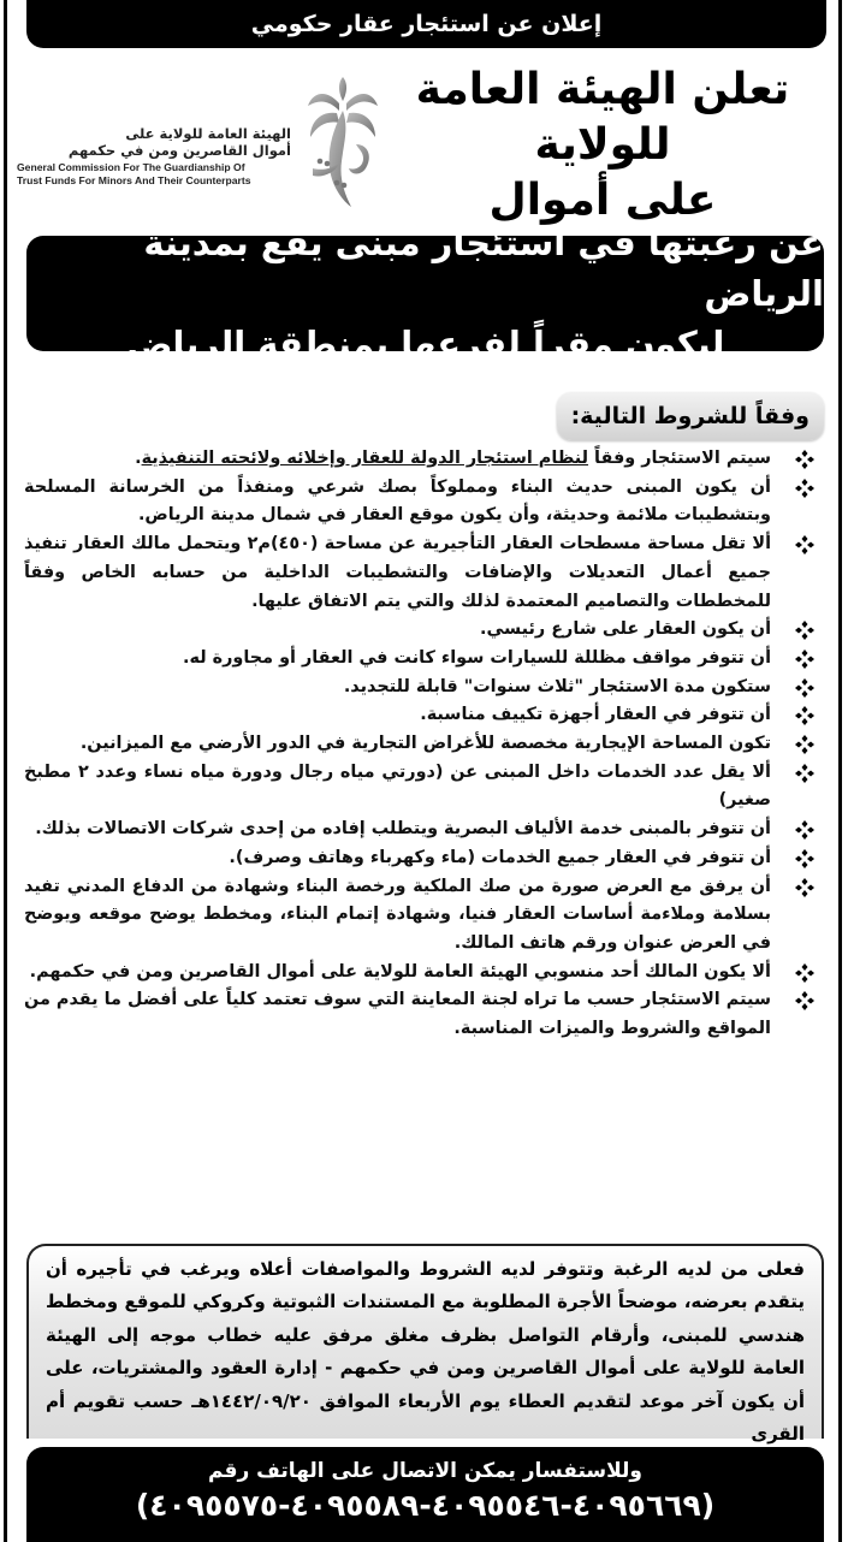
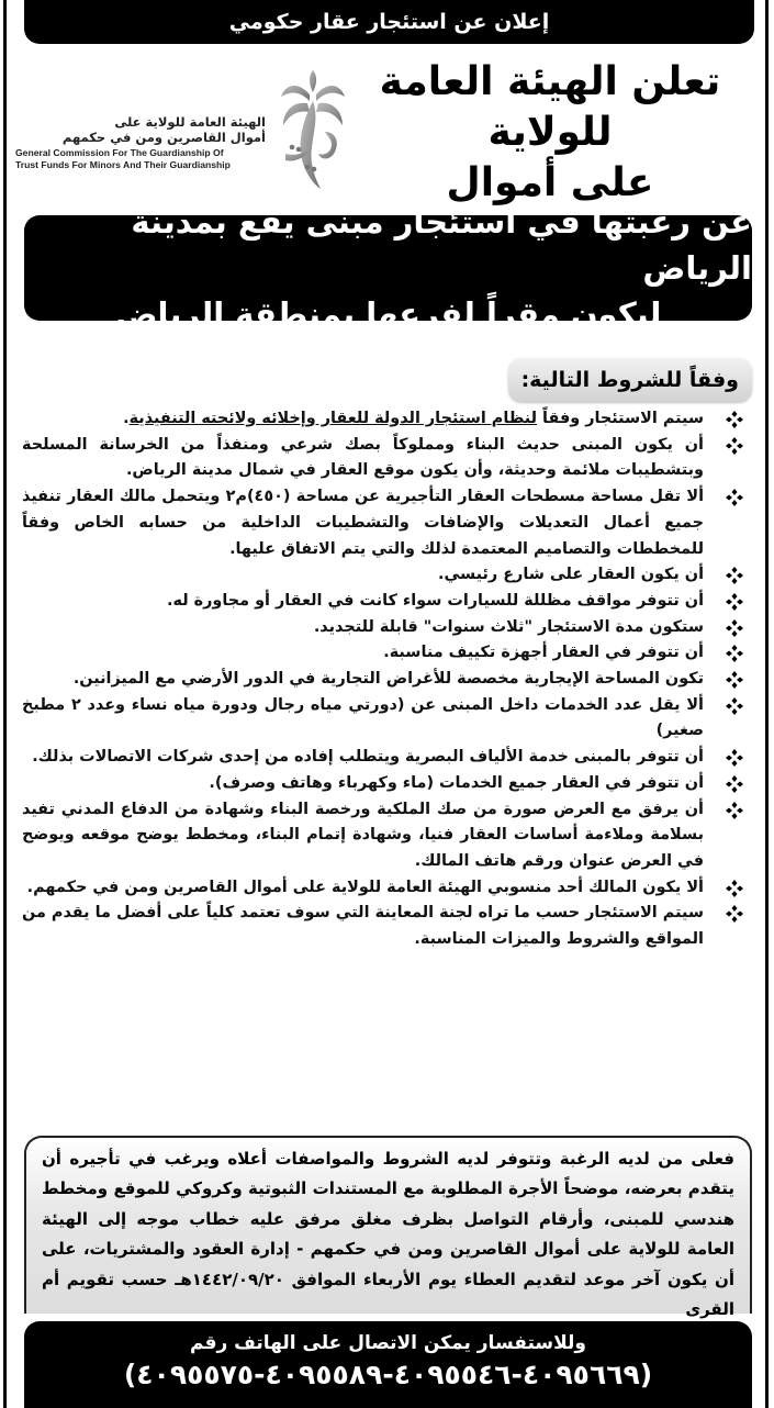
  إعلان عن استئجار عقار حكومي
  تعلن الهيئة العامة للولاية
  الهيئة العامة للولاية على
  أموال القاصرين ومن في حكمهم
  General Commission For The Guardianship Of
- Trust Funds For Minors And Their Counterparts
+ Trust Funds For Minors And Their Guardianship
  عن رغبتها في استئجار مبنى يقع بمدينة الرياض
  ليكون مقراً لفرعها بمنطقة الرياض
  وفقاً للشروط التالية:
  سيتم الاستئجار وفقاً لنظام استئجار الدولة للعقار وإخلائه ولائحته التنفيذية.
  أن يكون المبنى حديث البناء ومملوكاً بصك شرعي ومنفذاً من الخرسانة المسلحة وبتشطيبات ملائمة وحديثة، وأن يكون موقع العقار في شمال مدينة الرياض.
  ألا تقل مساحة مسطحات العقار التأجيرية عن مساحة (٤٥٠)م٢ ويتحمل مالك العقار تنفيذ جميع أعمال التعديلات والإضافات والتشطيبات الداخلية من حسابه الخاص وفقاً للمخططات والتصاميم المعتمدة لذلك والتي يتم الاتفاق عليها.
  أن يكون العقار على شارع رئيسي.
  أن تتوفر مواقف مظللة للسيارات سواء كانت في العقار أو مجاورة له.
  ستكون مدة الاستئجار "ثلاث سنوات" قابلة للتجديد.
  أن تتوفر في العقار أجهزة تكييف مناسبة.
  تكون المساحة الإيجارية مخصصة للأغراض التجارية في الدور الأرضي مع الميزانين.
  ألا يقل عدد الخدمات داخل المبنى عن (دورتي مياه رجال ودورة مياه نساء وعدد ٢ مطبخ صغير)
  أن تتوفر بالمبنى خدمة الألياف البصرية ويتطلب إفاده من إحدى شركات الاتصالات بذلك.
  أن تتوفر في العقار جميع الخدمات (ماء وكهرباء وهاتف وصرف).
  أن يرفق مع العرض صورة من صك الملكية ورخصة البناء وشهادة من الدفاع المدني تفيد بسلامة وملاءمة أساسات العقار فنيا، وشهادة إتمام البناء، ومخطط يوضح موقعه ويوضح في العرض عنوان ورقم هاتف المالك.
  ألا يكون المالك أحد منسوبي الهيئة العامة للولاية على أموال القاصرين ومن في حكمهم.
  سيتم الاستئجار حسب ما تراه لجنة المعاينة التي سوف تعتمد كلياً على أفضل ما يقدم من المواقع والشروط والميزات المناسبة.
  فعلى من لديه الرغبة وتتوفر لديه الشروط والمواصفات أعلاه ويرغب في تأجيره أن يتقدم بعرضه، موضحاً الأجرة المطلوبة مع المستندات الثبوتية وكروكي للموقع ومخطط هندسي للمبنى، وأرقام التواصل بظرف مغلق مرفق عليه خطاب موجه إلى الهيئة العامة للولاية على أموال القاصرين ومن في حكمهم - إدارة العقود والمشتريات، على أن يكون آخر موعد لتقديم العطاء يوم الأربعاء الموافق ١٤٤٢/٠٩/٢٠هـ حسب تقويم أم القرى
  وللاستفسار يمكن الاتصال على الهاتف رقم
  (٤٠٩٥٦٦٩-٤٠٩٥٥٤٦-٤٠٩٥٥٨٩-٤٠٩٥٥٧٥)
